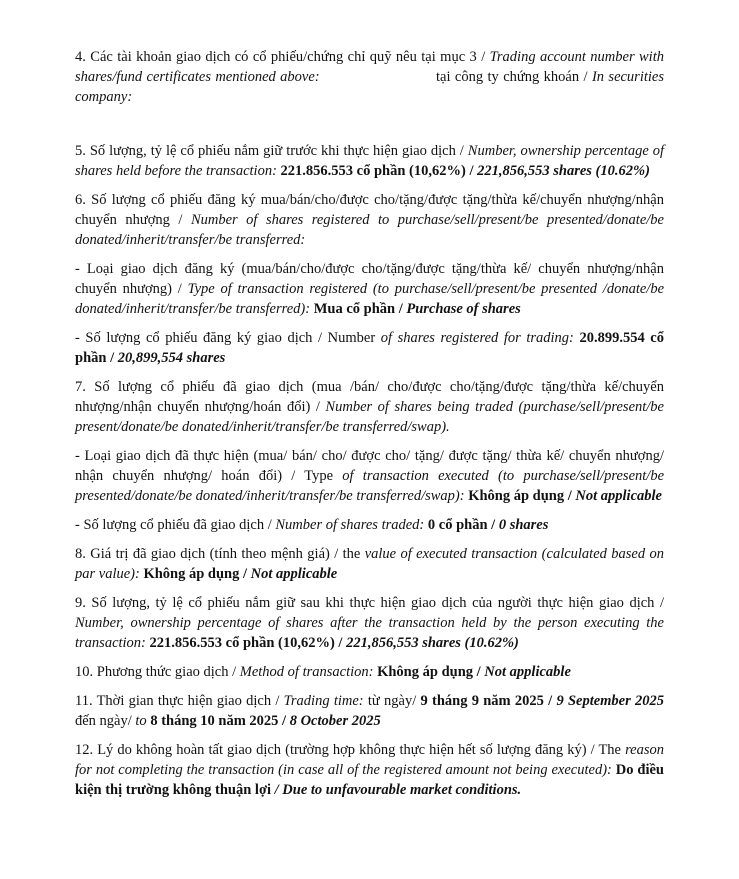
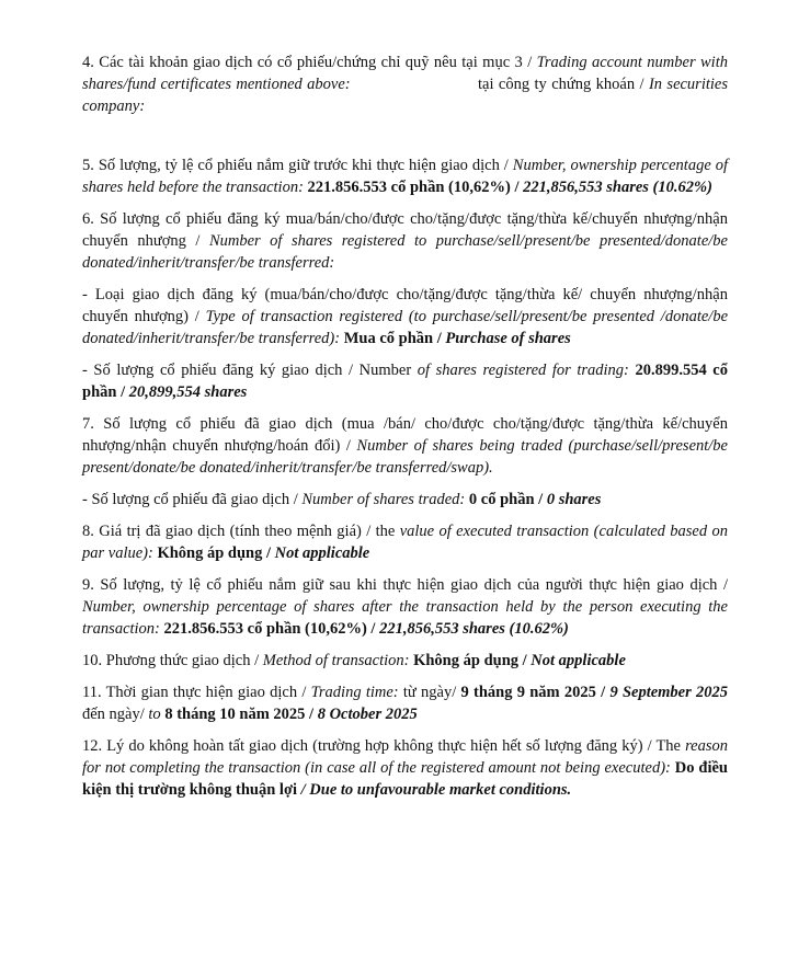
  4. Các tài khoản giao dịch có cổ phiếu/chứng chỉ quỹ nêu tại mục 3 / Trading account number with shares/fund certificates mentioned above: tại công ty chứng khoán / In securities company:
  5. Số lượng, tỷ lệ cổ phiếu nắm giữ trước khi thực hiện giao dịch / Number, ownership percentage of shares held before the transaction: 221.856.553 cổ phần (10,62%) / 221,856,553 shares (10.62%)
  6. Số lượng cổ phiếu đăng ký mua/bán/cho/được cho/tặng/được tặng/thừa kế/chuyển nhượng/nhận chuyển nhượng / Number of shares registered to purchase/sell/present/be presented/donate/be donated/inherit/transfer/be transferred:
  - Loại giao dịch đăng ký (mua/bán/cho/được cho/tặng/được tặng/thừa kế/ chuyển nhượng/nhận chuyển nhượng) / Type of transaction registered (to purchase/sell/present/be presented /donate/be donated/inherit/transfer/be transferred): Mua cổ phần / Purchase of shares
  - Số lượng cổ phiếu đăng ký giao dịch / Number of shares registered for trading: 20.899.554 cổ phần / 20,899,554 shares
  7. Số lượng cổ phiếu đã giao dịch (mua /bán/ cho/được cho/tặng/được tặng/thừa kế/chuyển nhượng/nhận chuyển nhượng/hoán đổi) / Number of shares being traded (purchase/sell/present/be present/donate/be donated/inherit/transfer/be transferred/swap).
- - Loại giao dịch đã thực hiện (mua/ bán/ cho/ được cho/ tặng/ được tặng/ thừa kế/ chuyển nhượng/ nhận chuyển nhượng/ hoán đổi) / Type of transaction executed (to purchase/sell/present/be presented/donate/be donated/inherit/transfer/be transferred/swap): Không áp dụng / Not applicable
  - Số lượng cổ phiếu đã giao dịch / Number of shares traded: 0 cổ phần / 0 shares
  8. Giá trị đã giao dịch (tính theo mệnh giá) / the value of executed transaction (calculated based on par value): Không áp dụng / Not applicable
  9. Số lượng, tỷ lệ cổ phiếu nắm giữ sau khi thực hiện giao dịch của người thực hiện giao dịch / Number, ownership percentage of shares after the transaction held by the person executing the transaction: 221.856.553 cổ phần (10,62%) / 221,856,553 shares (10.62%)
  10. Phương thức giao dịch / Method of transaction: Không áp dụng / Not applicable
  11. Thời gian thực hiện giao dịch / Trading time: từ ngày/ 9 tháng 9 năm 2025 / 9 September 2025 đến ngày/ to 8 tháng 10 năm 2025 / 8 October 2025
  12. Lý do không hoàn tất giao dịch (trường hợp không thực hiện hết số lượng đăng ký) / The reason for not completing the transaction (in case all of the registered amount not being executed): Do điều kiện thị trường không thuận lợi / Due to unfavourable market conditions.
